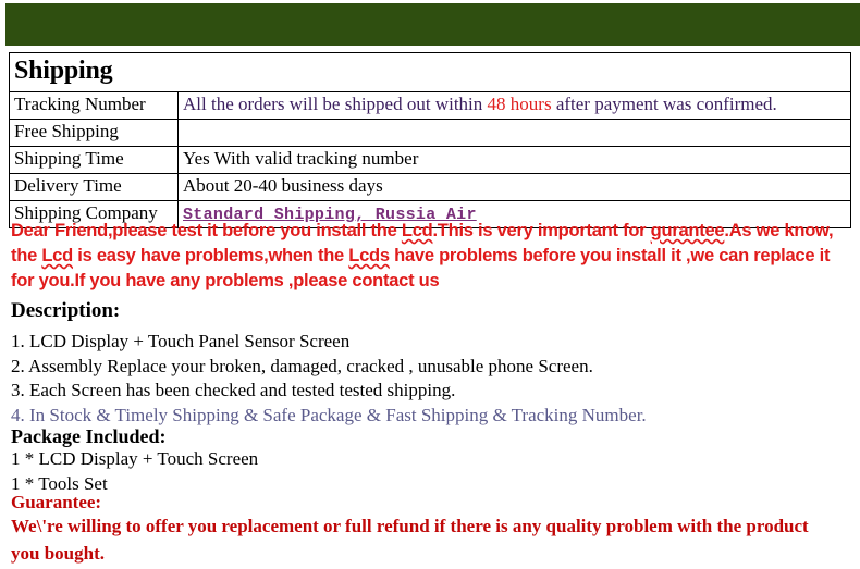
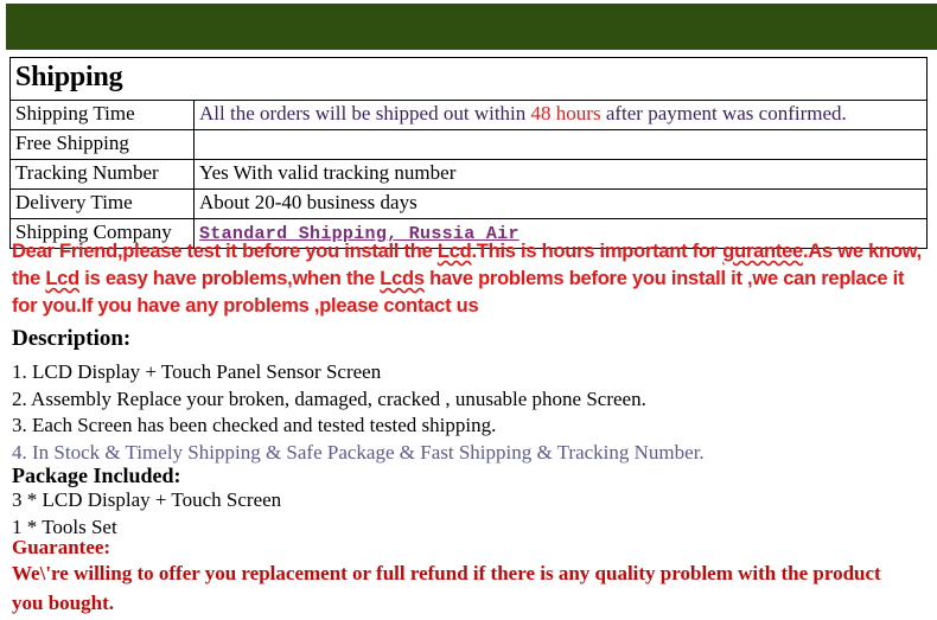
  Shipping
- Tracking Number	All the orders will be shipped out within 48 hours after payment was confirmed.
+ Shipping Time	All the orders will be shipped out within 48 hours after payment was confirmed.
  Free Shipping
- Shipping Time	Yes With valid tracking number
+ Tracking Number	Yes With valid tracking number
  Delivery Time	About 20-40 business days
  Shipping Company	Standard Shipping, Russia Air
- Dear Friend,please test it before you install the Lcd.This is very important for gurantee.As we know, the Lcd is easy have problems,when the Lcds have problems before you install it ,we can replace it for you.If you have any problems ,please contact us
+ Dear Friend,please test it before you install the Lcd.This is hours important for gurantee.As we know, the Lcd is easy have problems,when the Lcds have problems before you install it ,we can replace it for you.If you have any problems ,please contact us
  Description:
  1. LCD Display + Touch Panel Sensor Screen
  2. Assembly Replace your broken, damaged, cracked , unusable phone Screen.
  3. Each Screen has been checked and tested tested shipping.
  4. In Stock & Timely Shipping & Safe Package & Fast Shipping & Tracking Number.
  Package Included:
- 1 * LCD Display + Touch Screen
+ 3 * LCD Display + Touch Screen
  1 * Tools Set
  Guarantee:
  We\'re willing to offer you replacement or full refund if there is any quality problem with the product you bought.
